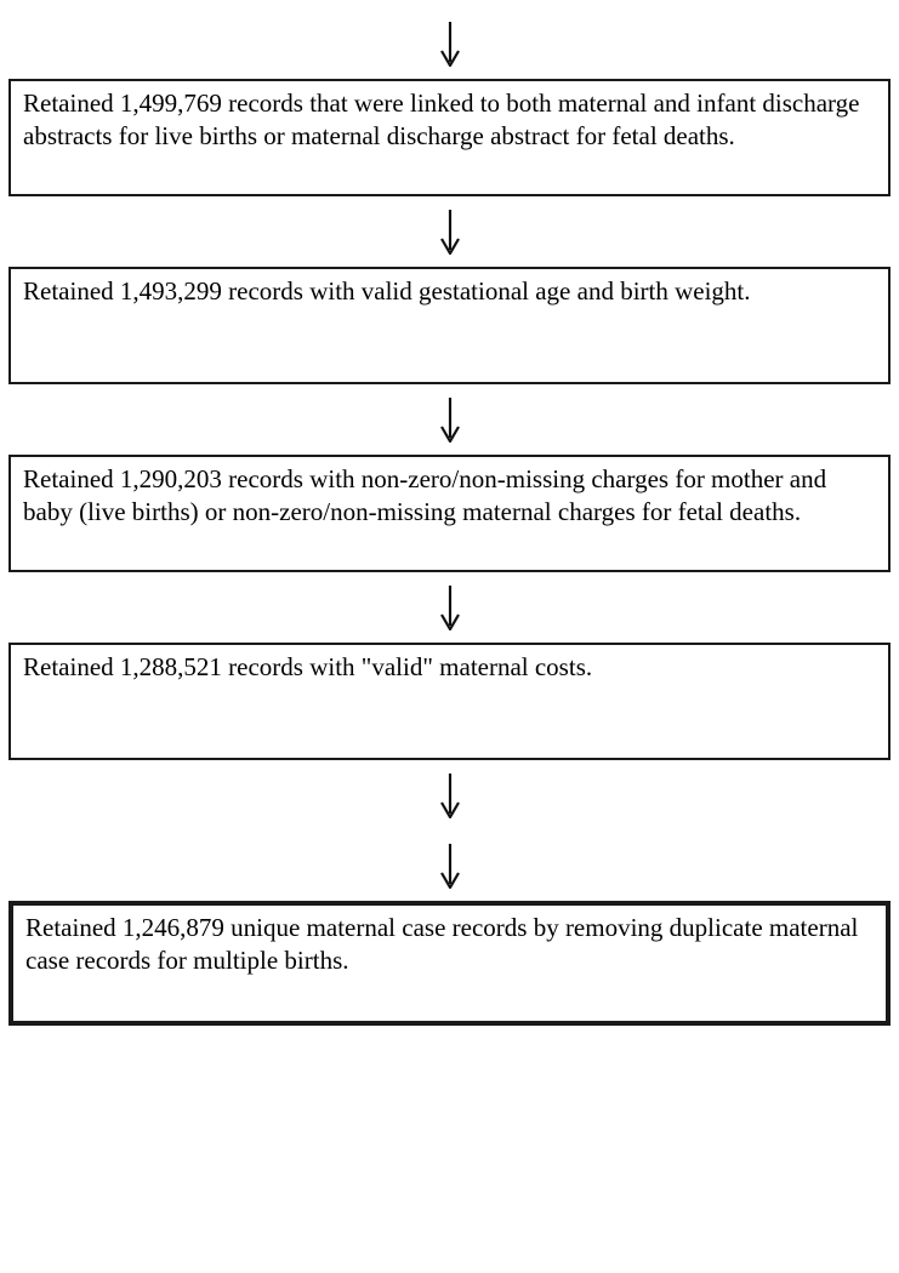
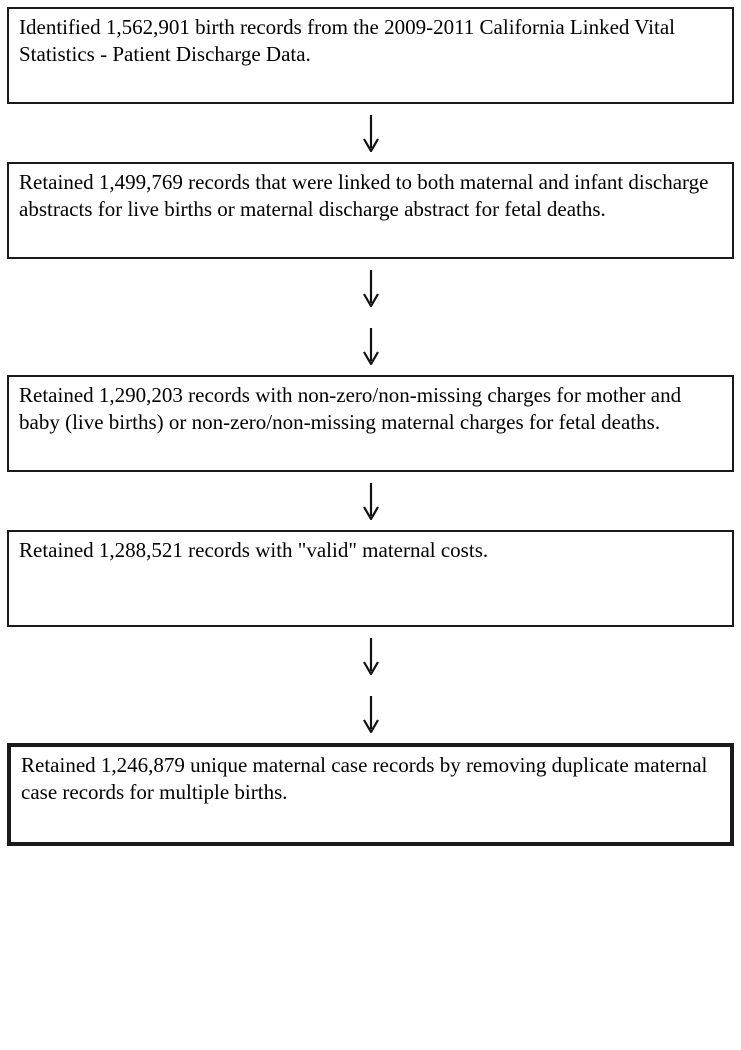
+ Identified 1,562,901 birth records from the 2009-2011 California Linked Vital Statistics - Patient Discharge Data.
  Retained 1,499,769 records that were linked to both maternal and infant discharge abstracts for live births or maternal discharge abstract for fetal deaths.
- Retained 1,493,299 records with valid gestational age and birth weight.
  Retained 1,290,203 records with non-zero/non-missing charges for mother and baby (live births) or non-zero/non-missing maternal charges for fetal deaths.
  Retained 1,288,521 records with "valid" maternal costs.
  Retained 1,246,879 unique maternal case records by removing duplicate maternal case records for multiple births.
